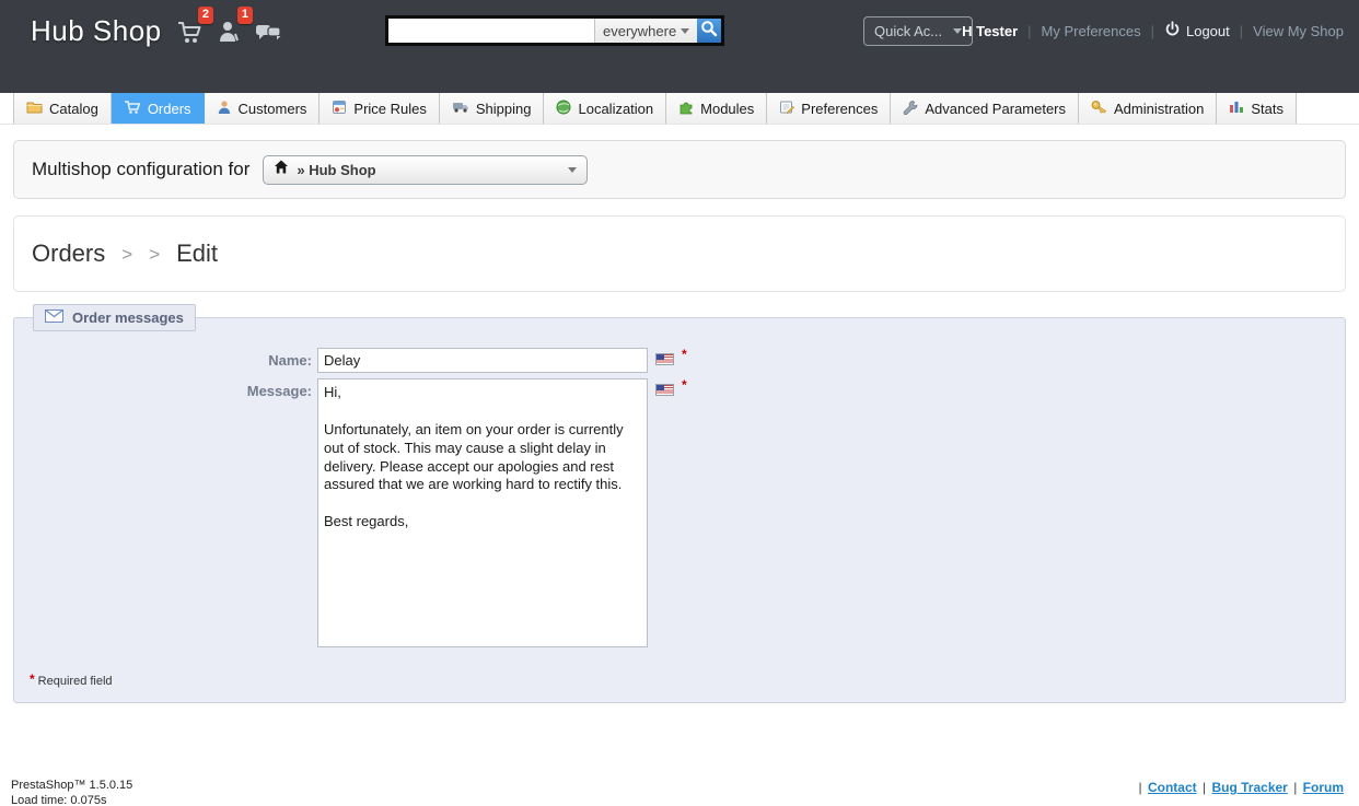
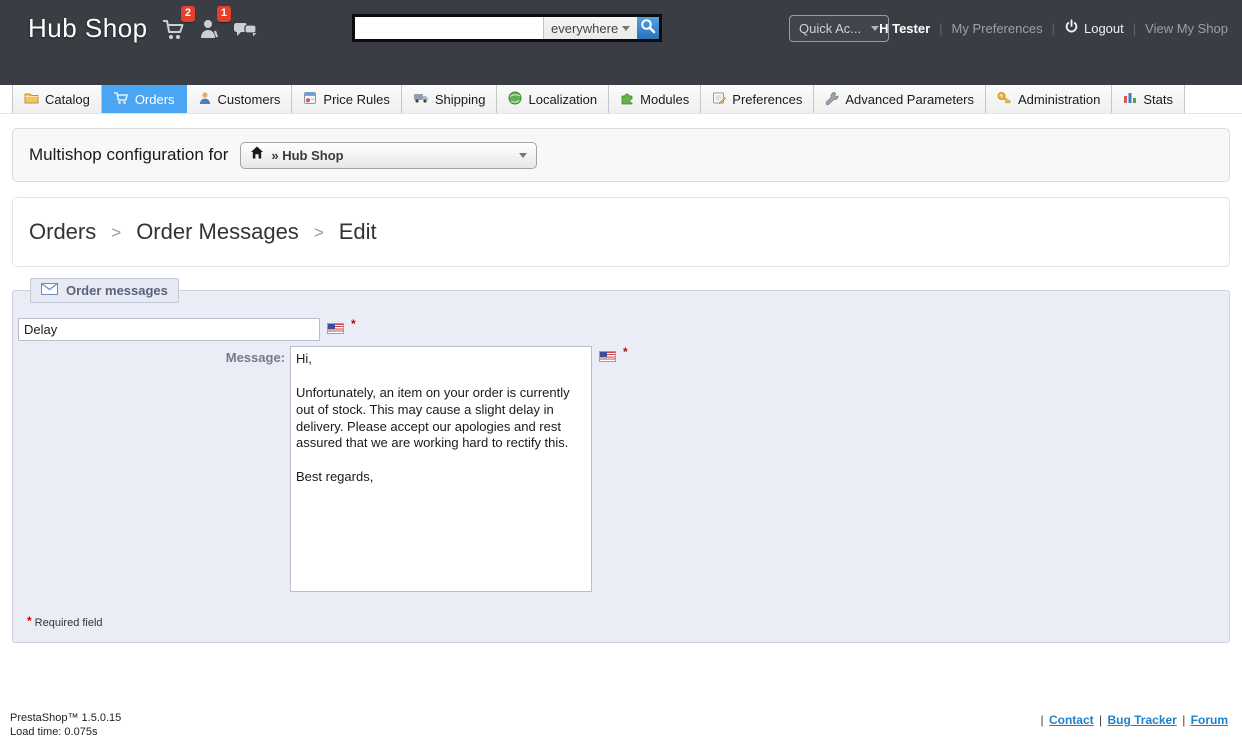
  Hub Shop
  2
  1
  everywhere
  Quick Ac...
  H Tester
  |
  My Preferences
  |
  Logout
  |
  View My Shop
  Catalog
  Orders
  Customers
  Price Rules
  Shipping
  Localization
  Modules
  Preferences
  Advanced Parameters
  Administration
  Stats
  Multishop configuration for
  » Hub Shop
  Orders
  >
+ Order Messages
  >
  Edit
  Order messages
- Name:
  Delay
  *
  Message:
  Hi,
  *
  * Required field
  PrestaShop™ 1.5.0.15
  Load time: 0.075s
  | Contact | Bug Tracker | Forum
